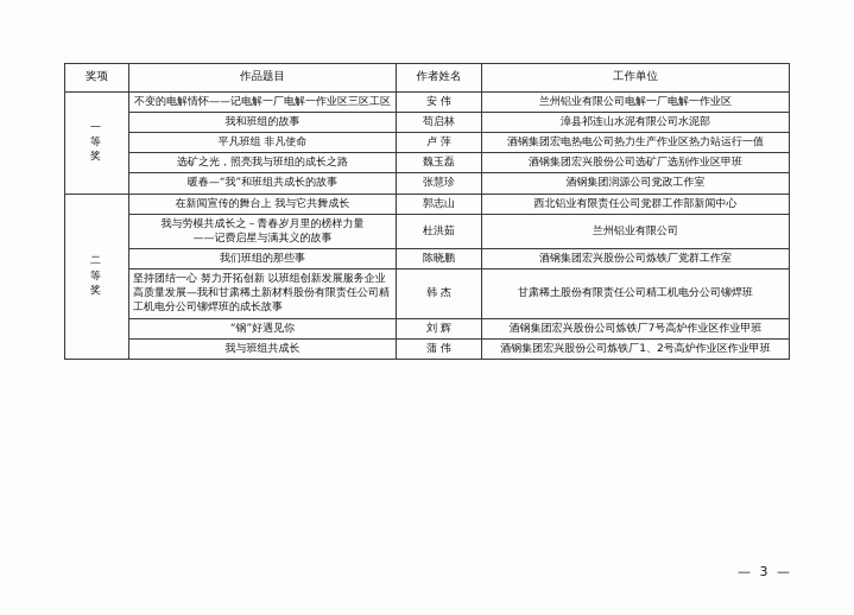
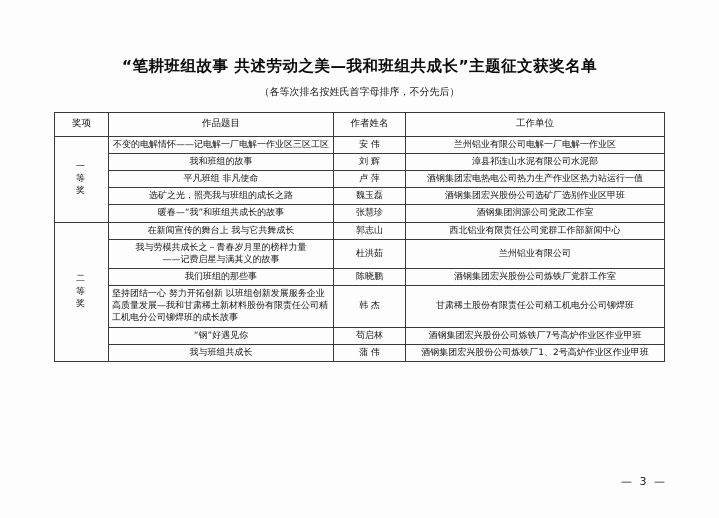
+ “笔耕班组故事 共述劳动之美—我和班组共成长”主题征文获奖名单
+ （各等次排名按姓氏首字母排序，不分先后）
  奖项	作品题目	作者姓名	工作单位
  一 等 奖	不变的电解情怀——记电解一厂电解一作业区三区工区	安 伟	兰州铝业有限公司电解一厂电解一作业区
- 我和班组的故事	苟启林	漳县祁连山水泥有限公司水泥部
+ 我和班组的故事	刘 辉	漳县祁连山水泥有限公司水泥部
  平凡班组 非凡使命	卢 萍	酒钢集团宏电热电公司热力生产作业区热力站运行一值
  选矿之光，照亮我与班组的成长之路	魏玉磊	酒钢集团宏兴股份公司选矿厂选别作业区甲班
  暖春—“我”和班组共成长的故事	张慧珍	酒钢集团润源公司党政工作室
  二 等 奖	在新闻宣传的舞台上 我与它共舞成长	郭志山	西北铝业有限责任公司党群工作部新闻中心
  我与劳模共成长之－青春岁月里的榜样力量 ——记费启星与满其义的故事	杜洪茹	兰州铝业有限公司
  我们班组的那些事	陈晓鹏	酒钢集团宏兴股份公司炼铁厂党群工作室
  坚持团结一心 努力开拓创新 以班组创新发展服务企业高质量发展—我和甘肃稀土新材料股份有限责任公司精工机电分公司铆焊班的成长故事	韩 杰	甘肃稀土股份有限责任公司精工机电分公司铆焊班
- “钢”好遇见你	刘 辉	酒钢集团宏兴股份公司炼铁厂7号高炉作业区作业甲班
+ “钢”好遇见你	苟启林	酒钢集团宏兴股份公司炼铁厂7号高炉作业区作业甲班
  我与班组共成长	蒲 伟	酒钢集团宏兴股份公司炼铁厂1、2号高炉作业区作业甲班
  — 3 —
